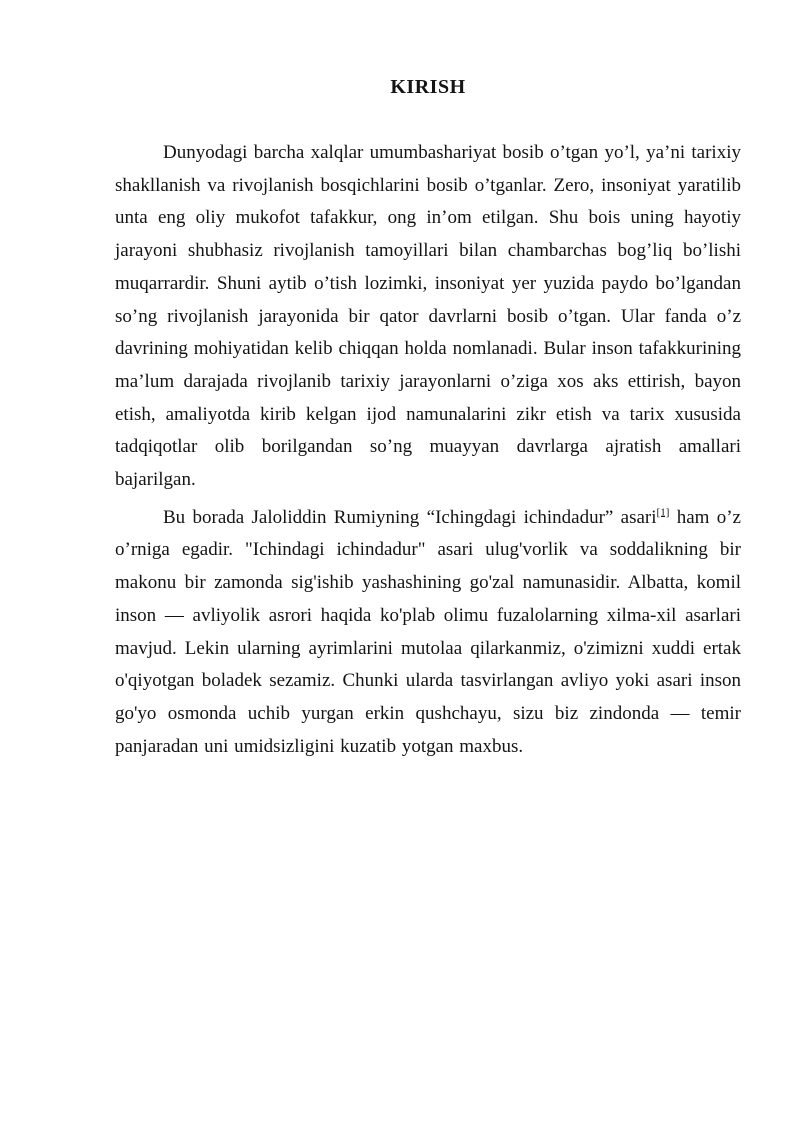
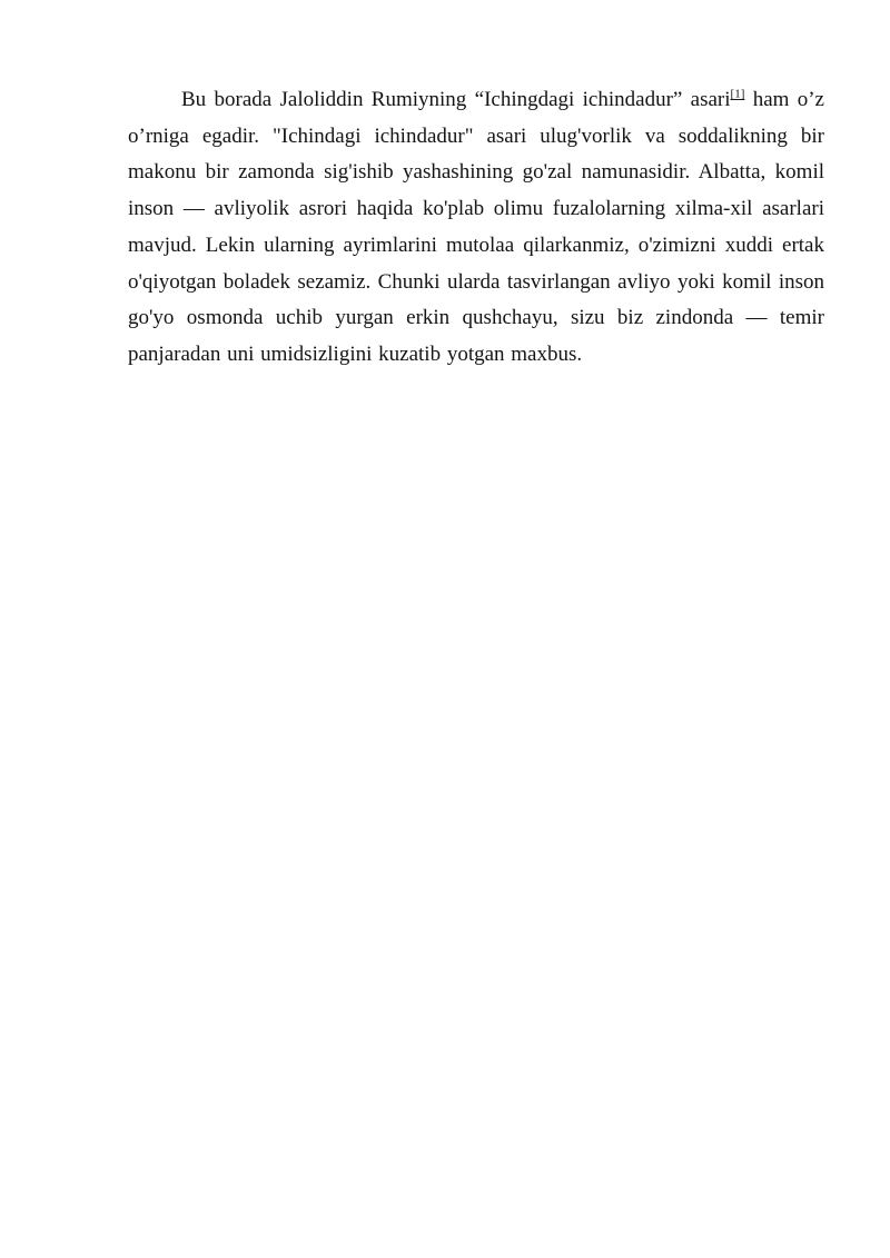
- KIRISH
- Dunyodagi barcha xalqlar umumbashariyat bosib o’tgan yo’l, ya’ni tarixiy shakllanish va rivojlanish bosqichlarini bosib o’tganlar. Zero, insoniyat yaratilib unta eng oliy mukofot tafakkur, ong in’om etilgan. Shu bois uning hayotiy jarayoni shubhasiz rivojlanish tamoyillari bilan chambarchas bog’liq bo’lishi muqarrardir. Shuni aytib o’tish lozimki, insoniyat yer yuzida paydo bo’lgandan so’ng rivojlanish jarayonida bir qator davrlarni bosib o’tgan. Ular fanda o’z davrining mohiyatidan kelib chiqqan holda nomlanadi. Bular inson tafakkurining ma’lum darajada rivojlanib tarixiy jarayonlarni o’ziga xos aks ettirish, bayon etish, amaliyotda kirib kelgan ijod namunalarini zikr etish va tarix xususida tadqiqotlar olib borilgandan so’ng muayyan davrlarga ajratish amallari bajarilgan.
- Bu borada Jaloliddin Rumiyning “Ichingdagi ichindadur” asari[1] ham o’z o’rniga egadir. "Ichindagi ichindadur" asari ulug'vorlik va soddalikning bir makonu bir zamonda sig'ishib yashashining go'zal namunasidir. Albatta, komil inson — avliyolik asrori haqida ko'plab olimu fuzalolarning xilma-xil asarlari mavjud. Lekin ularning ayrimlarini mutolaa qilarkanmiz, o'zimizni xuddi ertak o'qiyotgan boladek sezamiz. Chunki ularda tasvirlangan avliyo yoki asari inson go'yo osmonda uchib yurgan erkin qushchayu, sizu biz zindonda — temir panjaradan uni umidsizligini kuzatib yotgan maxbus.
+ Bu borada Jaloliddin Rumiyning “Ichingdagi ichindadur” asari[1] ham o’z o’rniga egadir. "Ichindagi ichindadur" asari ulug'vorlik va soddalikning bir makonu bir zamonda sig'ishib yashashining go'zal namunasidir. Albatta, komil inson — avliyolik asrori haqida ko'plab olimu fuzalolarning xilma-xil asarlari mavjud. Lekin ularning ayrimlarini mutolaa qilarkanmiz, o'zimizni xuddi ertak o'qiyotgan boladek sezamiz. Chunki ularda tasvirlangan avliyo yoki komil inson go'yo osmonda uchib yurgan erkin qushchayu, sizu biz zindonda — temir panjaradan uni umidsizligini kuzatib yotgan maxbus.
